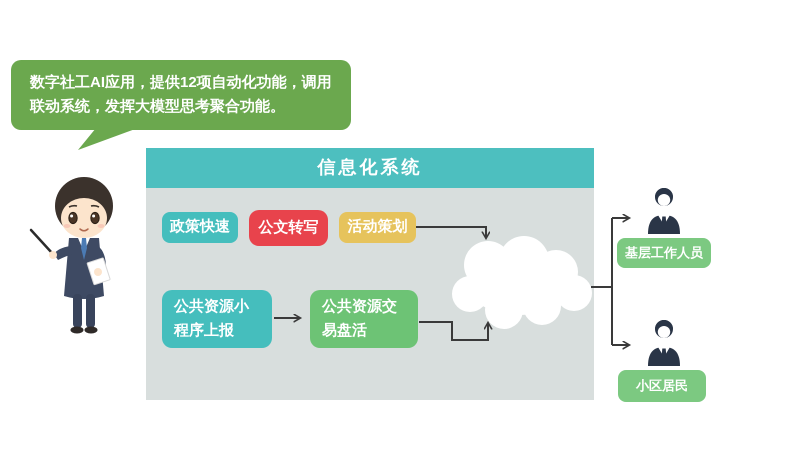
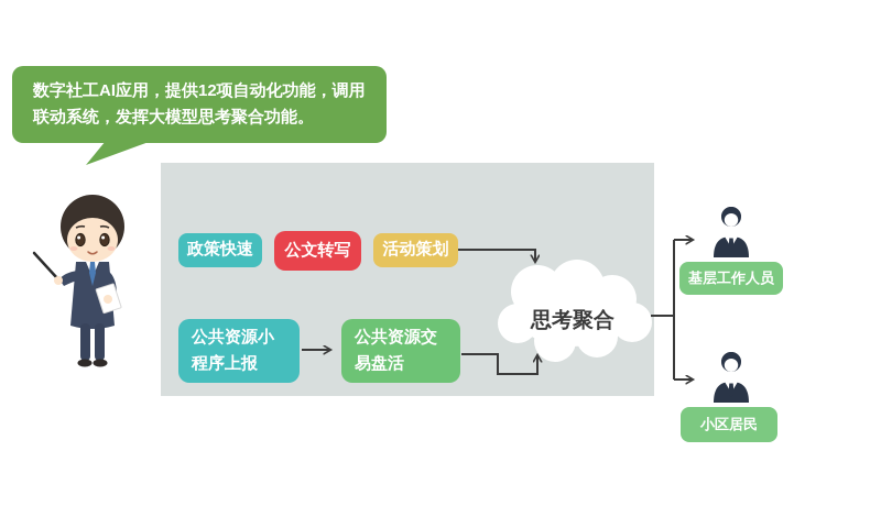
  数字社工AI应用，提供12项自动化功能，调用联动系统，发挥大模型思考聚合功能。
- 信息化系统
  政策快速
  公文转写
  活动策划
  公共资源小程序上报
  公共资源交易盘活
+ 思考聚合
  基层工作人员
  小区居民
